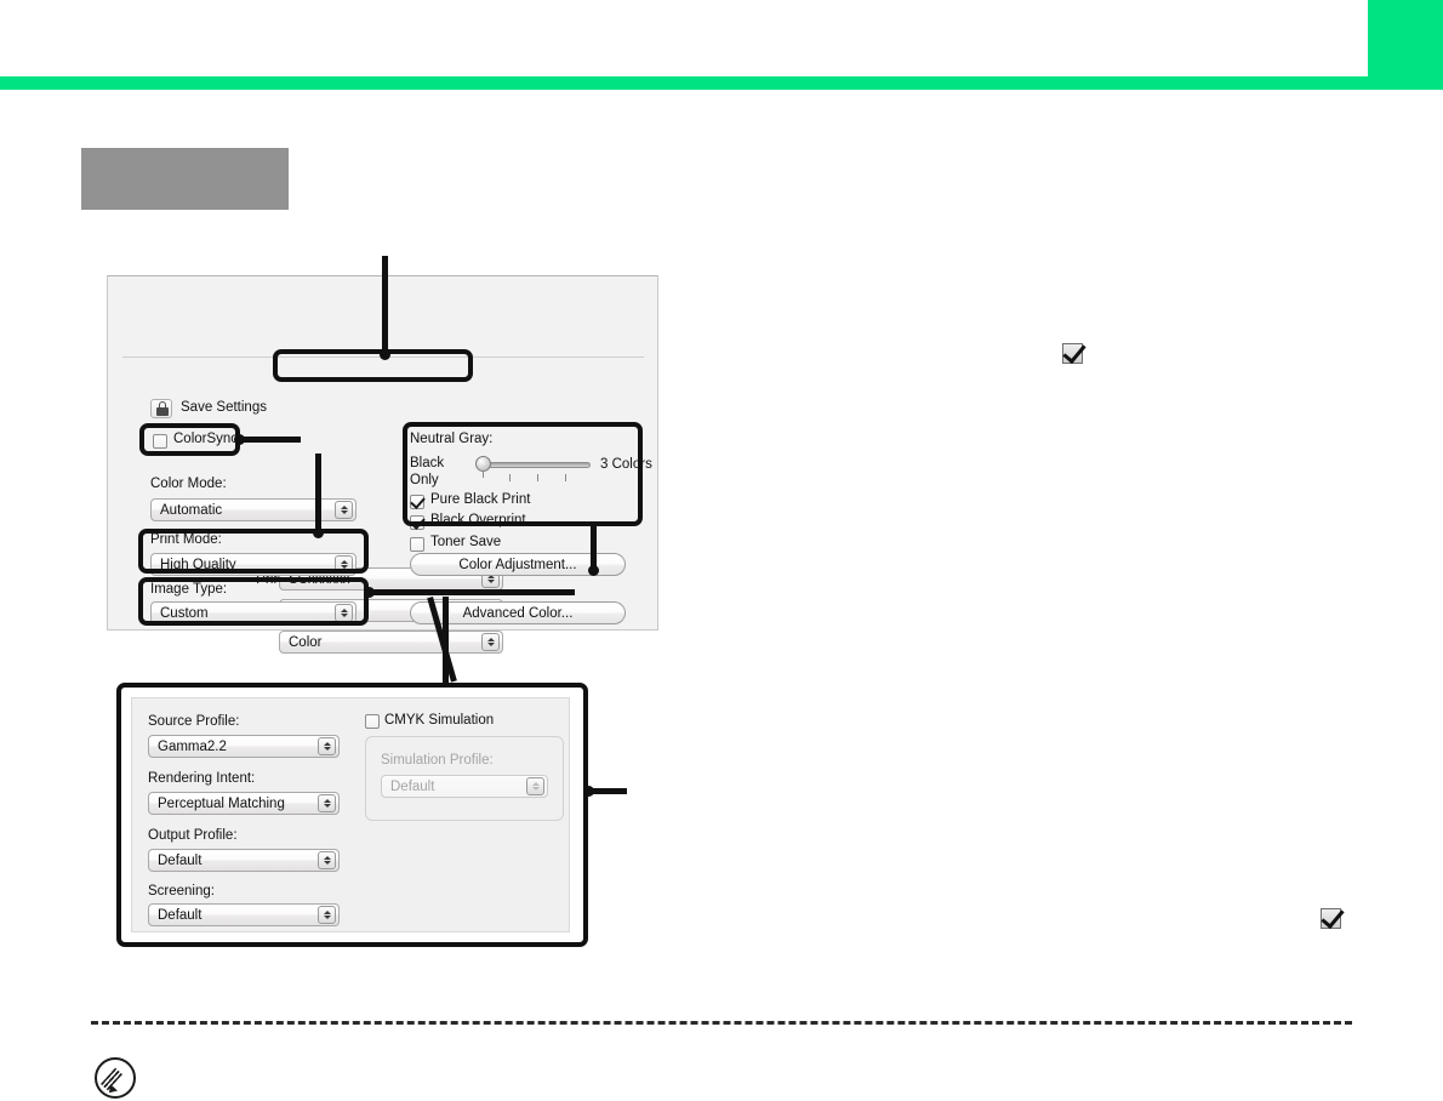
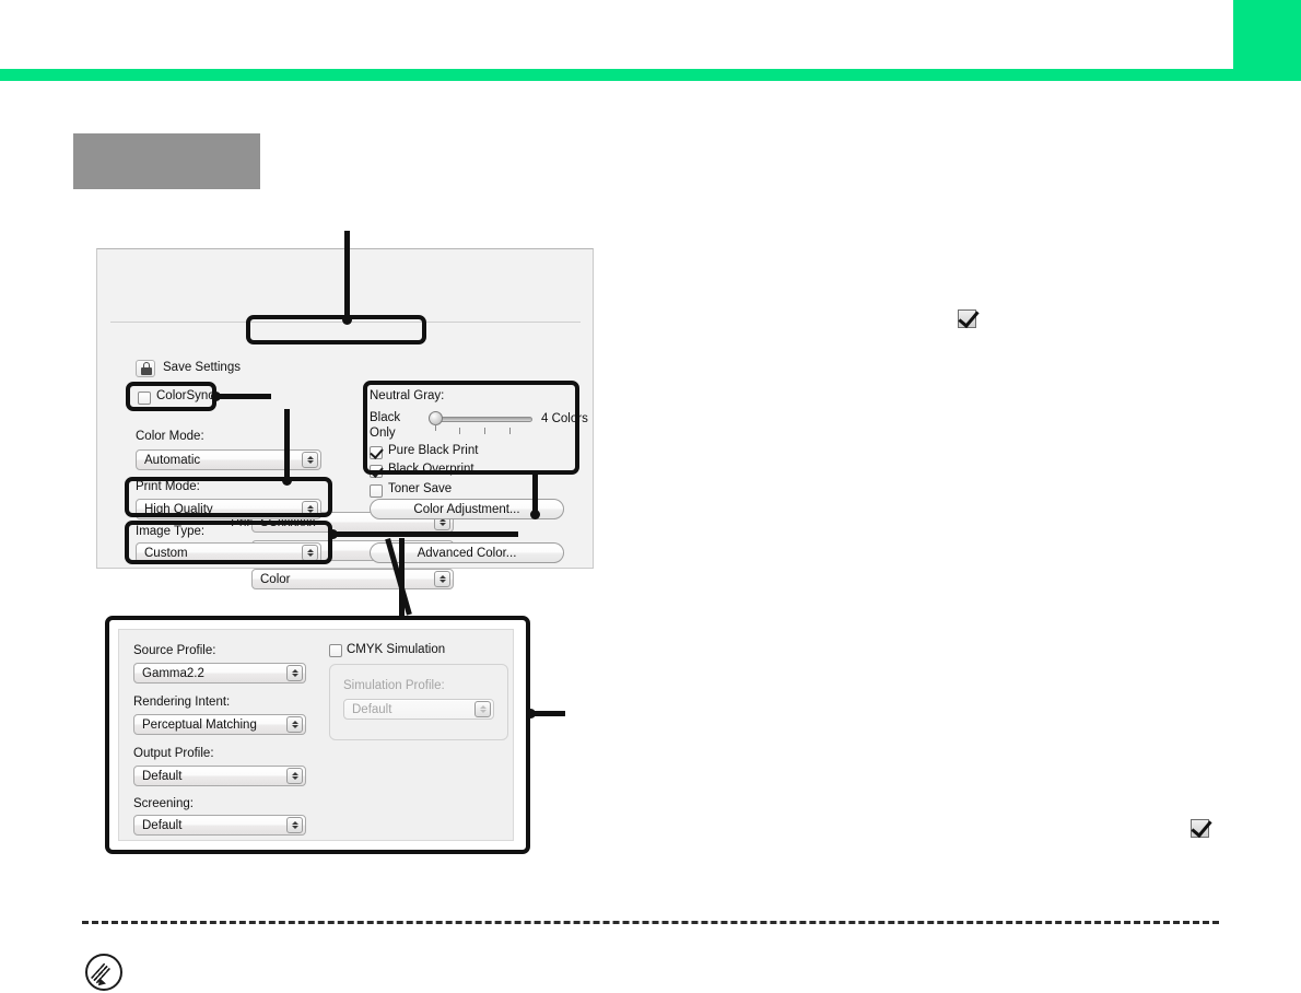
  SCxxxxxx
  Color
  Save Settings
  ColorSyn
  Color Mode:
  Automatic
  Print Mode:
  High Quality
  Image Type:
  Custom
  Neutral Gray:
  Black
  Only
- 3 Colors
+ 4 Colors
  Pure Black Print
  Black Overprint
  Toner Save
  Color Adjustment...
  Advanced Color...
  Source Profile:
  Gamma2.2
  Rendering Intent:
  Perceptual Matching
  Output Profile:
  Default
  Screening:
  Default
  CMYK Simulation
  Simulation Profile:
  Default
